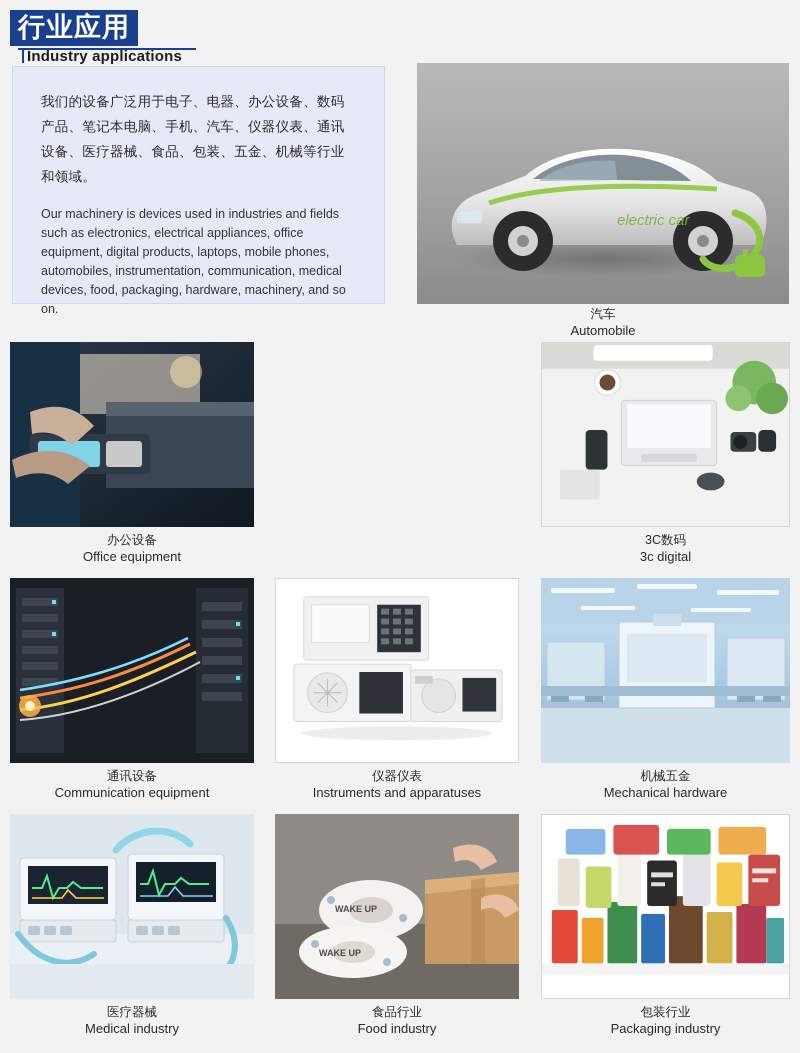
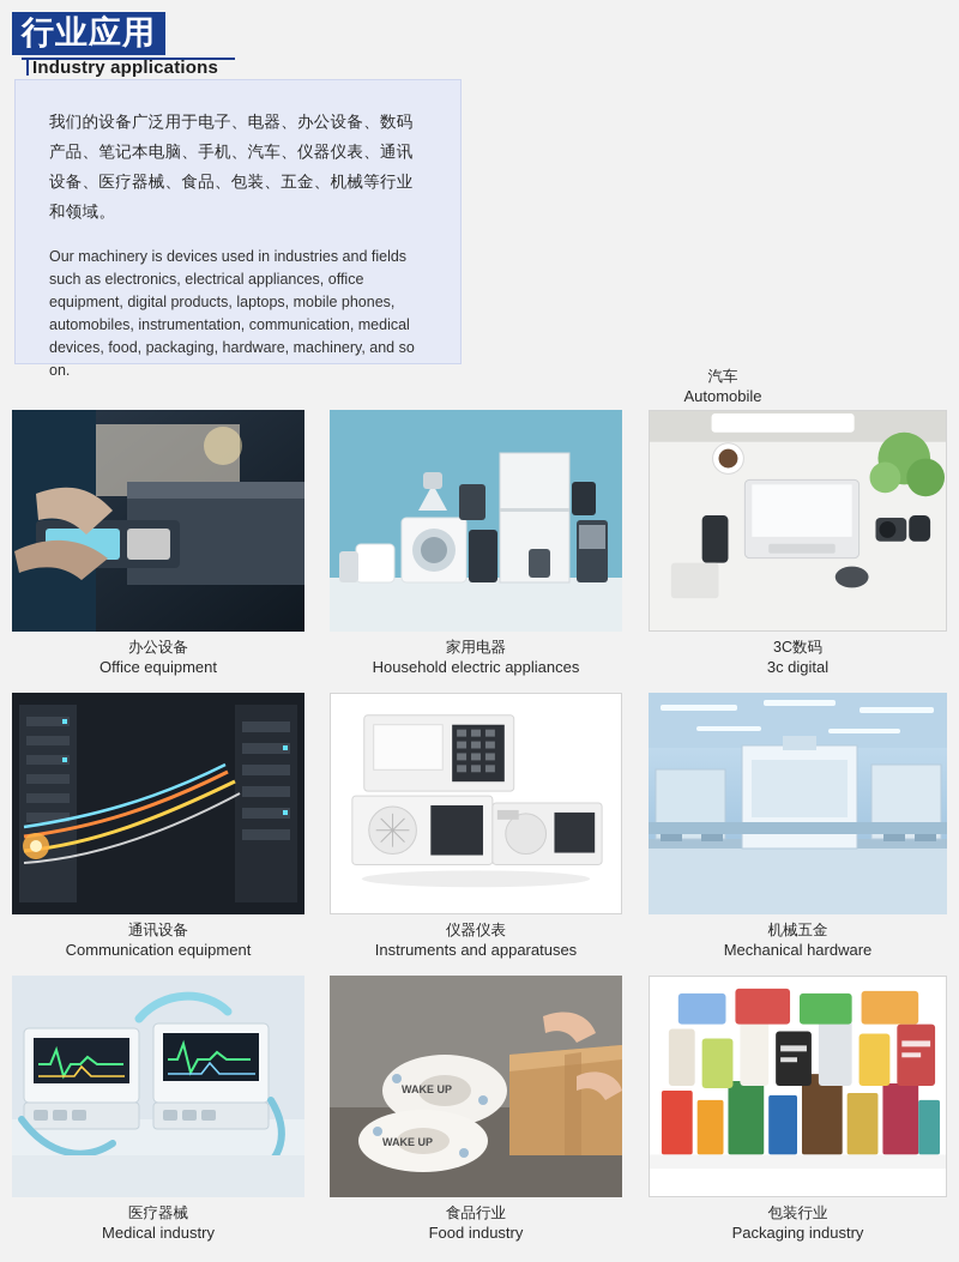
  行业应用
  Industry applications
  我们的设备广泛用于电子、电器、办公设备、数码产品、笔记本电脑、手机、汽车、仪器仪表、通讯设备、医疗器械、食品、包装、五金、机械等行业和领域。
  Our machinery is devices used in industries and fields such as electronics, electrical appliances, office equipment, digital products, laptops, mobile phones, automobiles, instrumentation, communication, medical devices, food, packaging, hardware, machinery, and so on.
- electric car
  汽车
  Automobile
  办公设备
  Office equipment
+ 家用电器
+ Household electric appliances
  3C数码
  3c digital
  通讯设备
  Communication equipment
  仪器仪表
  Instruments and apparatuses
  机械五金
  Mechanical hardware
  医疗器械
  Medical industry
  WAKE UP
  WAKE UP
  食品行业
  Food industry
  包装行业
  Packaging industry
